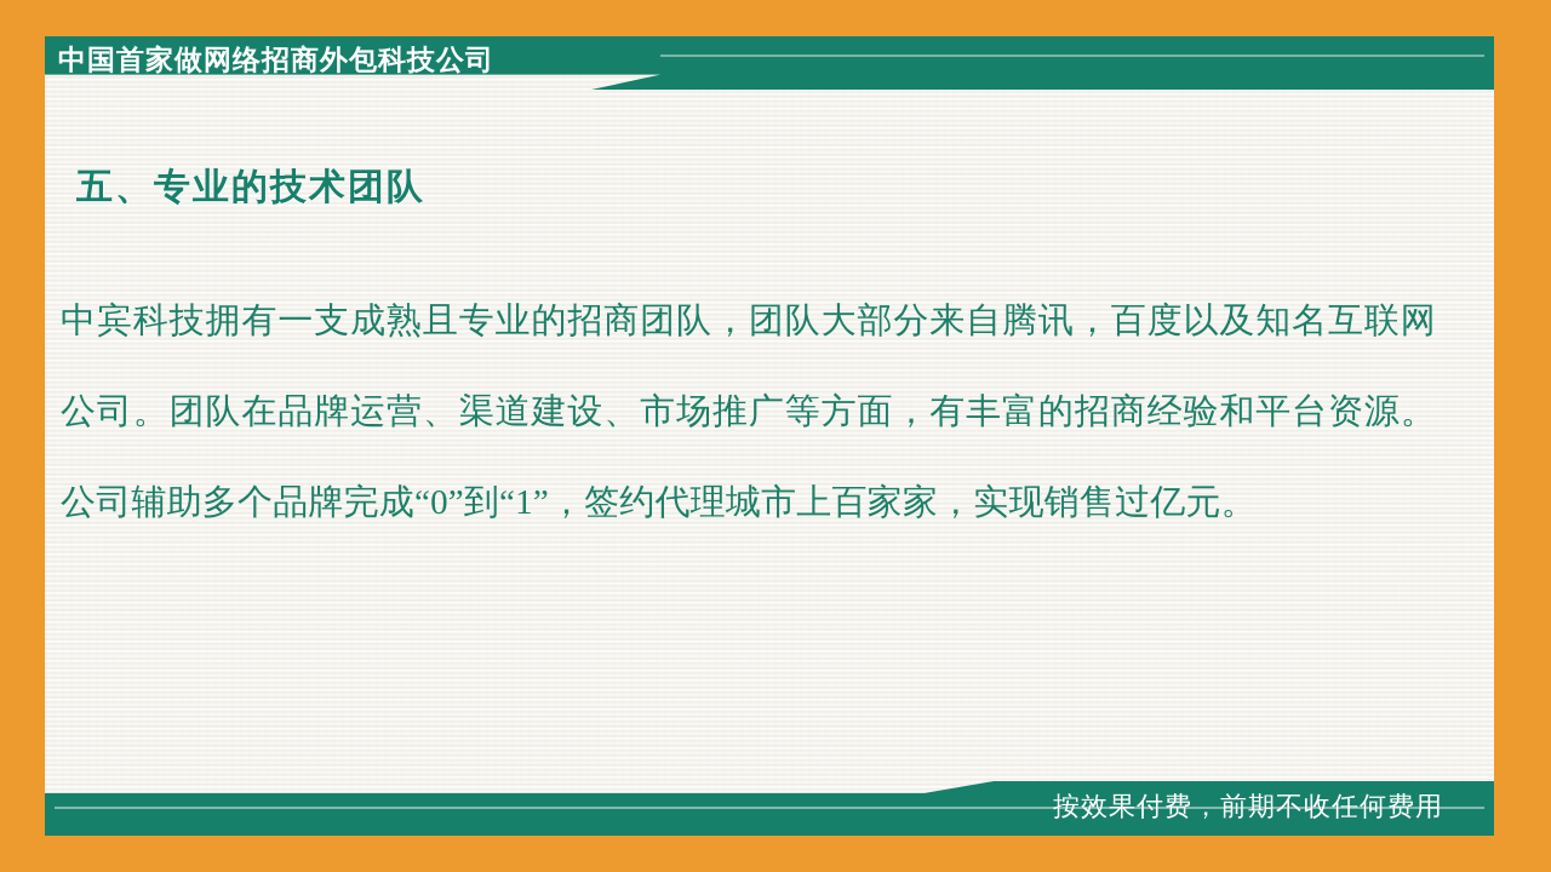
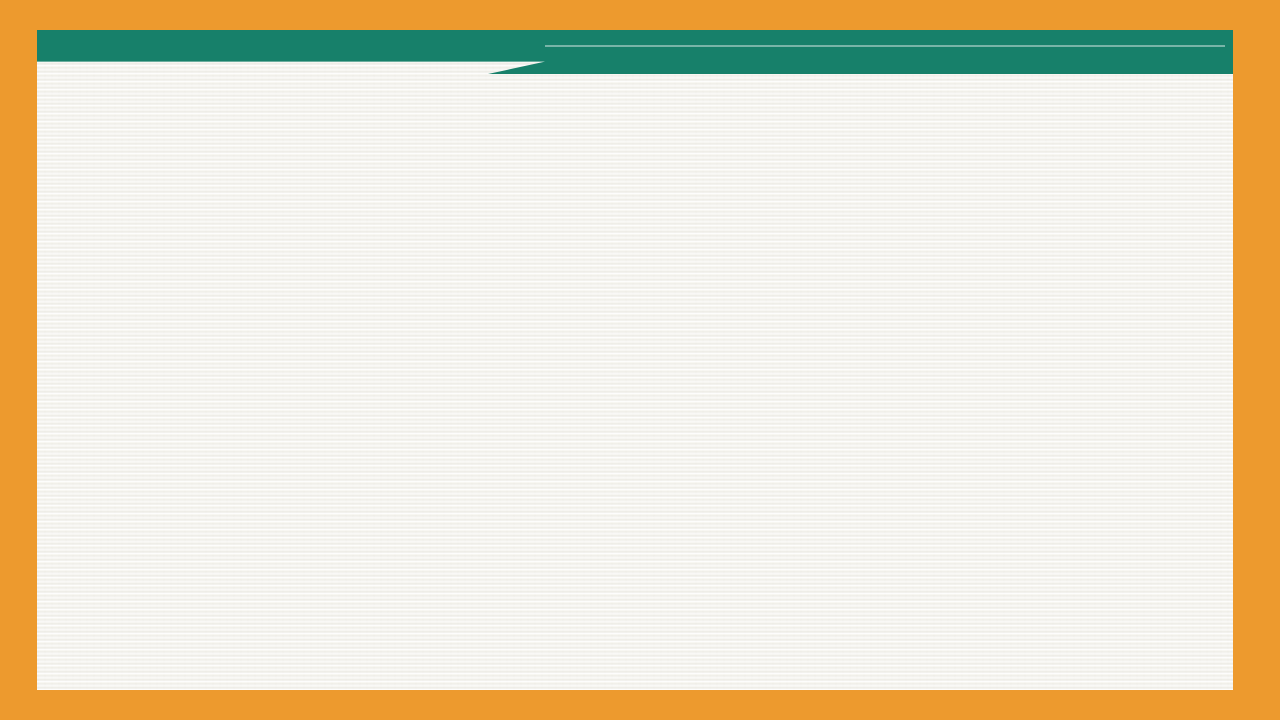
- 中国首家做网络招商外包科技公司
- 五、专业的技术团队
- 中宾科技拥有一支成熟且专业的招商团队，团队大部分来自腾讯，百度以及知名互联网公司。团队在品牌运营、渠道建设、市场推广等方面，有丰富的招商经验和平台资源。公司辅助多个品牌完成“0”到“1”，签约代理城市上百家家，实现销售过亿元。
- 按效果付费，前期不收任何费用
